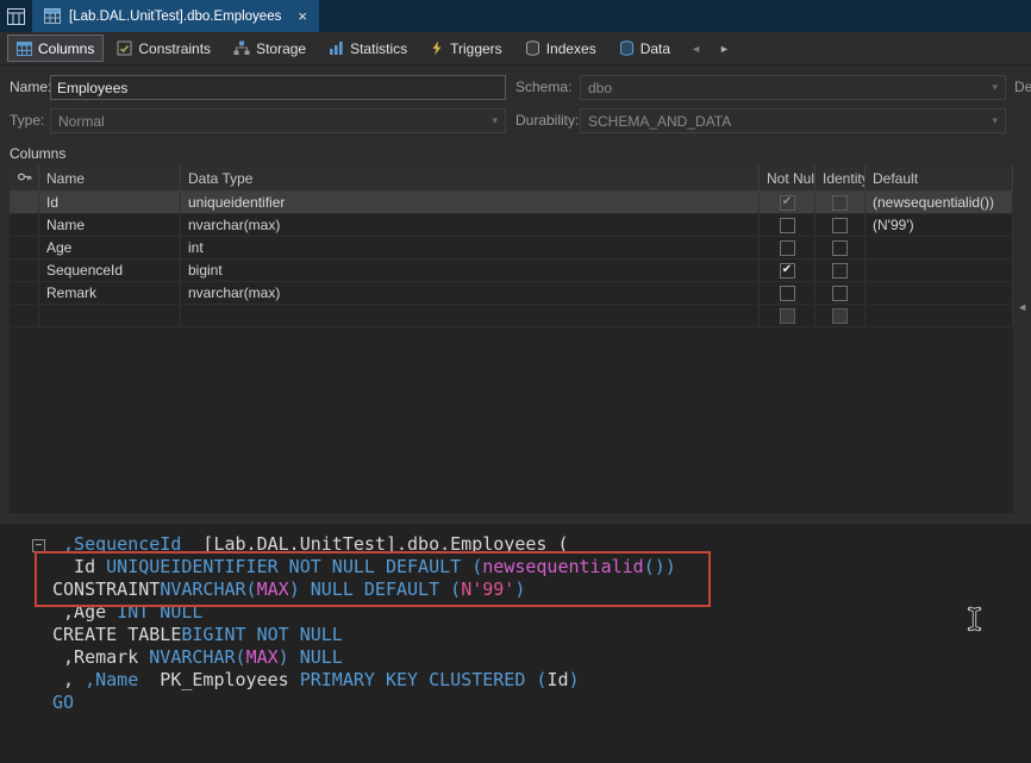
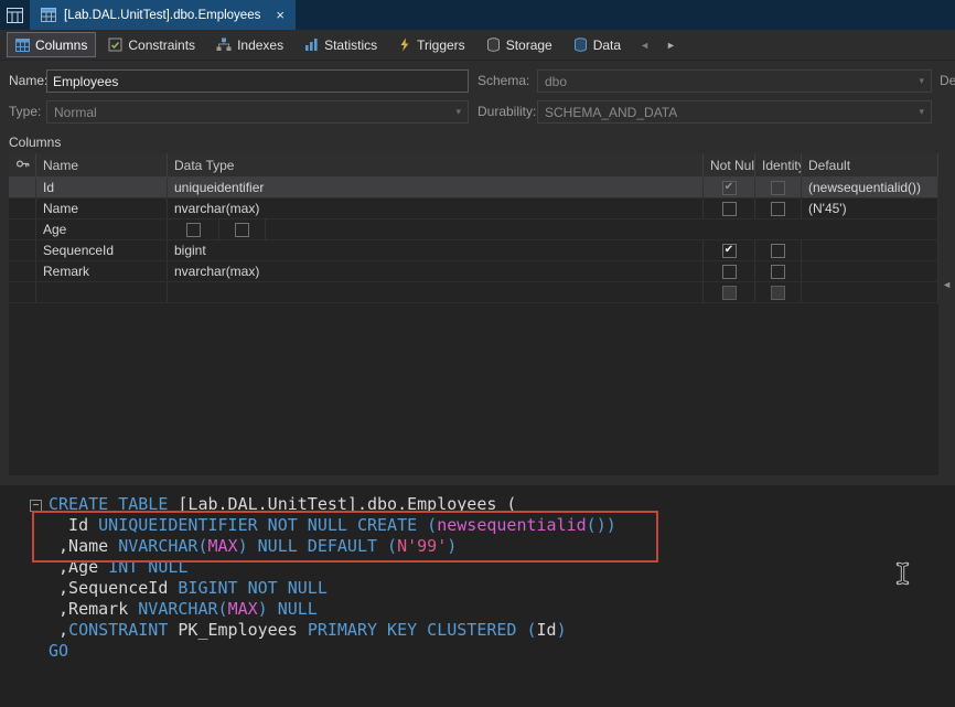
  [Lab.DAL.UnitTest].dbo.Employees
  ×
  Columns
  Constraints
- Storage
+ Indexes
  Statistics
  Triggers
- Indexes
+ Storage
  Data
  ◄
  ►
  Name
  Employees
  Schema:
  dbo
  ▾
  Type:
  Normal
  ▾
  Durability:
  SCHEMA_AND_DATA
  ▾
  Columns
  Name
  Data Type
  Not Nul
  Identity
  Default
  Id
  uniqueidentifier
  ✔
  (newsequentialid())
  Name
  nvarchar(max)
- (N'99')
+ (N'45')
  Age
- int
  SequenceId
  bigint
  ✔
  Remark
  nvarchar(max)
  ◄
  −
- ,SequenceId [Lab.DAL.UnitTest].dbo.Employees (
+ CREATE TABLE [Lab.DAL.UnitTest].dbo.Employees (
- Id UNIQUEIDENTIFIER NOT NULL DEFAULT (newsequentialid())
+ Id UNIQUEIDENTIFIER NOT NULL CREATE (newsequentialid())
- CONSTRAINTNVARCHAR(MAX) NULL DEFAULT (N'99')
+ ,Name NVARCHAR(MAX) NULL DEFAULT (N'99')
  ,Age INT NULL
- CREATE TABLEBIGINT NOT NULL
+ ,SequenceId BIGINT NOT NULL
  ,Remark NVARCHAR(MAX) NULL
- , ,Name PK_Employees PRIMARY KEY CLUSTERED (Id)
+ ,CONSTRAINT PK_Employees PRIMARY KEY CLUSTERED (Id)
  GO
